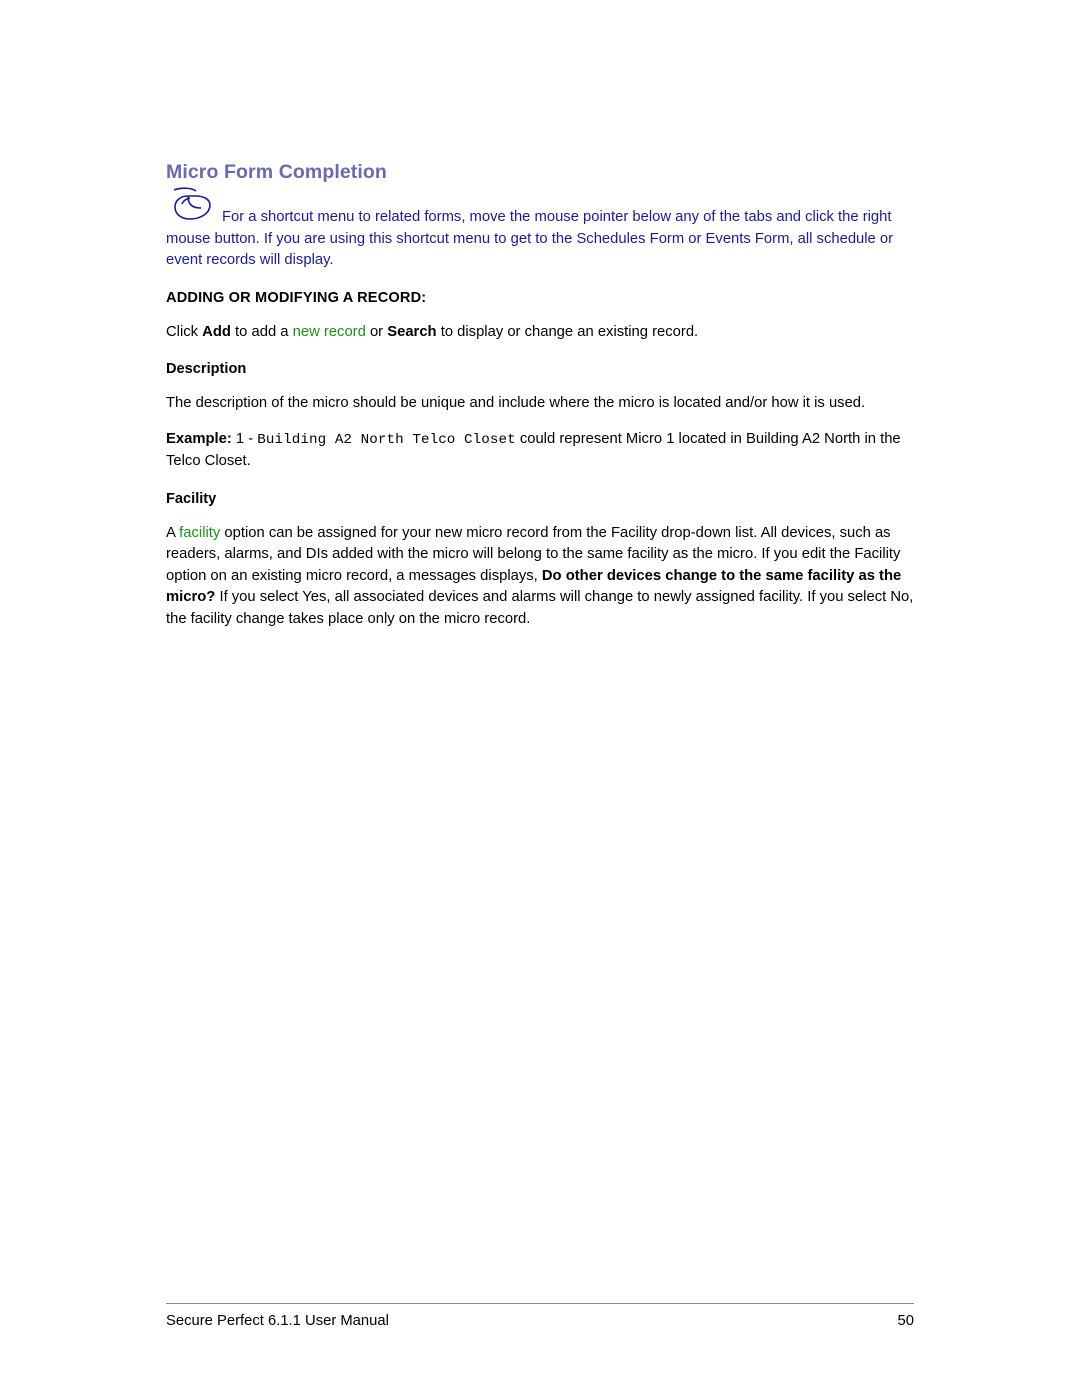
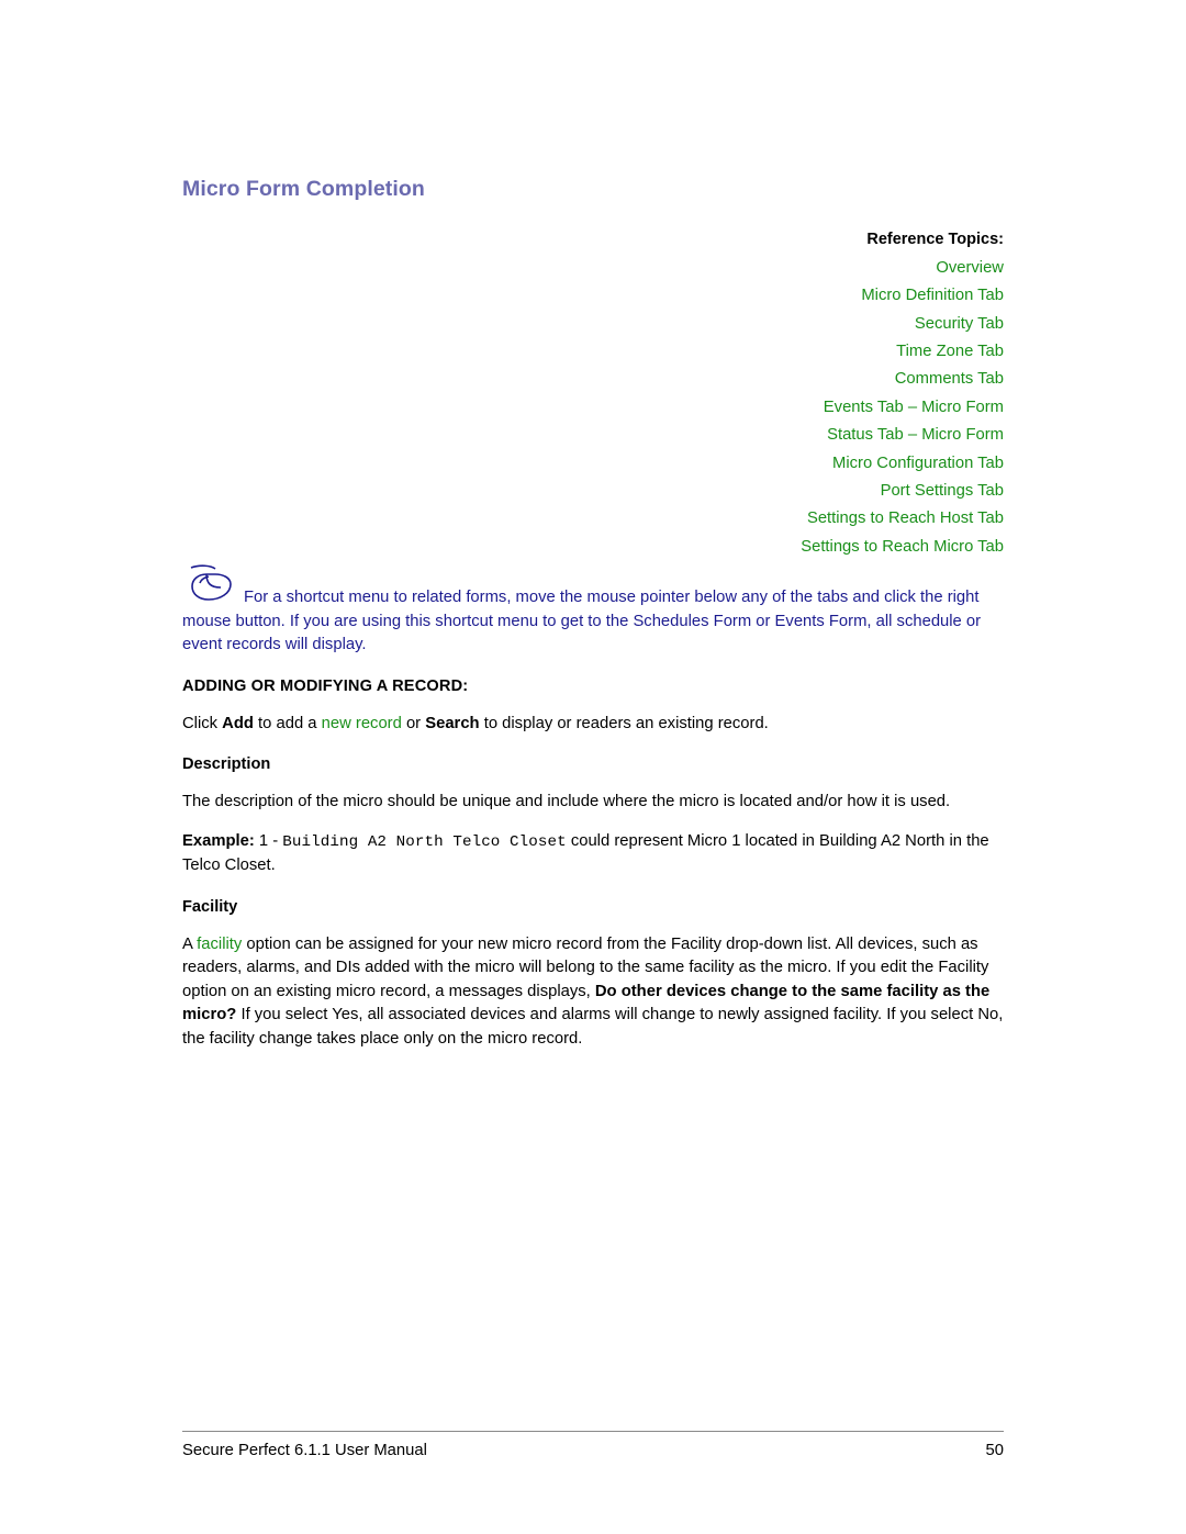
  Micro Form Completion
+ Reference Topics:
+ Overview
+ Micro Definition Tab
+ Security Tab
+ Time Zone Tab
+ Comments Tab
+ Events Tab – Micro Form
+ Status Tab – Micro Form
+ Micro Configuration Tab
+ Port Settings Tab
+ Settings to Reach Host Tab
+ Settings to Reach Micro Tab
  For a shortcut menu to related forms, move the mouse pointer below any of the tabs and click the right mouse button. If you are using this shortcut menu to get to the Schedules Form or Events Form, all schedule or event records will display.
  ADDING OR MODIFYING A RECORD:
- Click Add to add a new record or Search to display or change an existing record.
+ Click Add to add a new record or Search to display or readers an existing record.
  Description
  The description of the micro should be unique and include where the micro is located and/or how it is used.
  Example: 1 - Building A2 North Telco Closet could represent Micro 1 located in Building A2 North in the Telco Closet.
  Facility
  A facility option can be assigned for your new micro record from the Facility drop-down list. All devices, such as readers, alarms, and DIs added with the micro will belong to the same facility as the micro. If you edit the Facility option on an existing micro record, a messages displays, Do other devices change to the same facility as the micro? If you select Yes, all associated devices and alarms will change to newly assigned facility. If you select No, the facility change takes place only on the micro record.
  Secure Perfect 6.1.1 User Manual
  50
